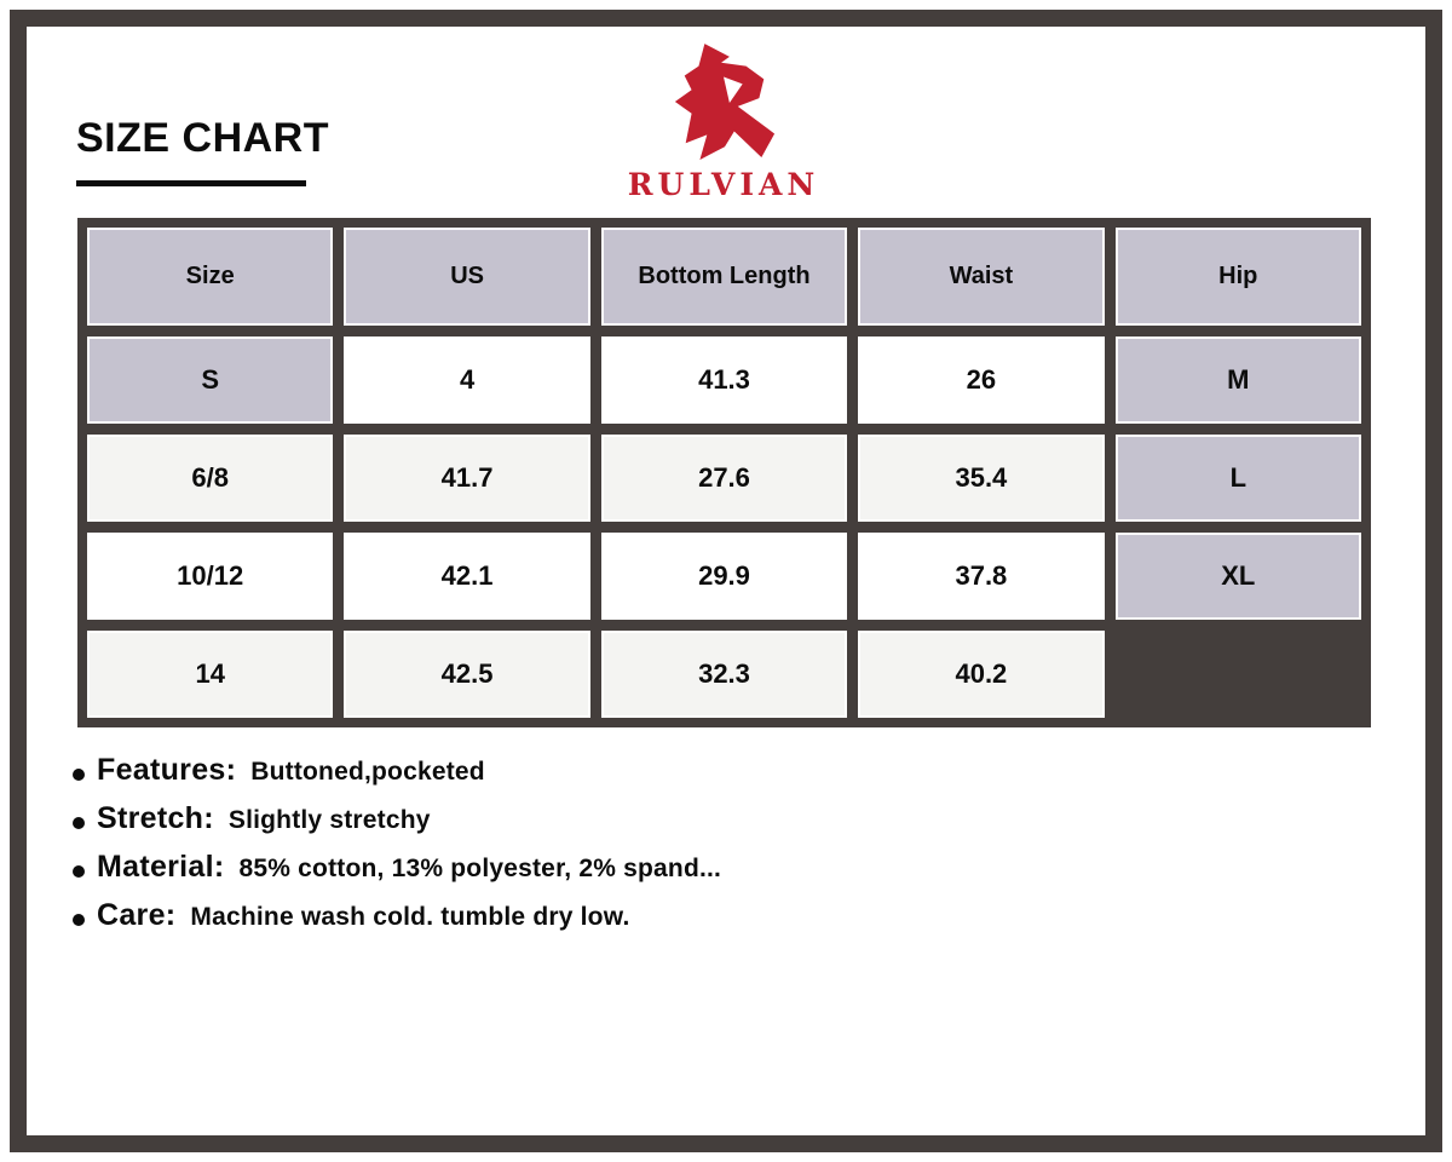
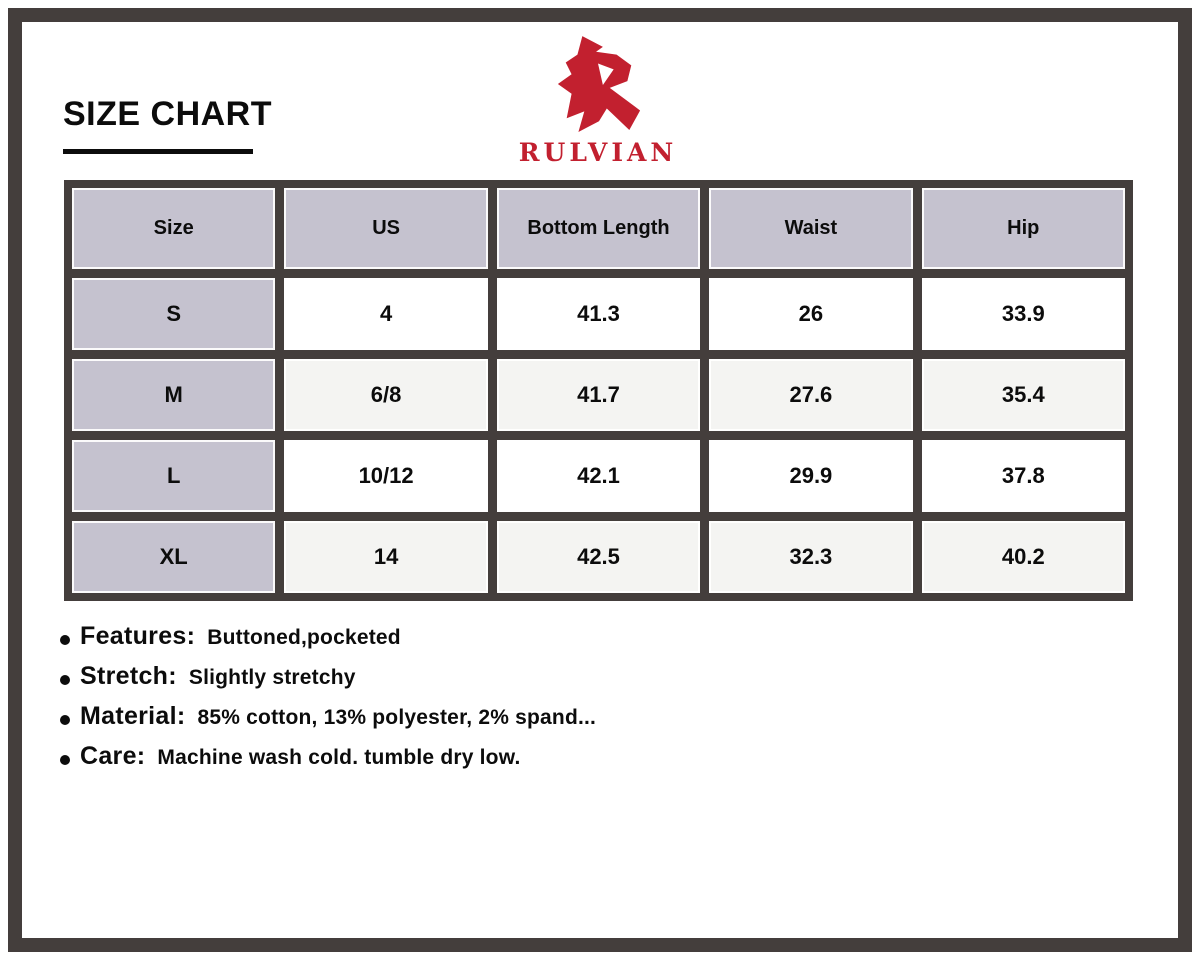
  SIZE CHART
  RULVIAN
  Size
  US
  Bottom Length
  Waist
  Hip
  S
  4
  41.3
  26
+ 33.9
  M
  6/8
  41.7
  27.6
  35.4
  L
  10/12
  42.1
  29.9
  37.8
  XL
  14
  42.5
  32.3
  40.2
  Features:
  Buttoned,pocketed
  Stretch:
  Slightly stretchy
  Material:
  85% cotton, 13% polyester, 2% spand...
  Care:
  Machine wash cold. tumble dry low.
